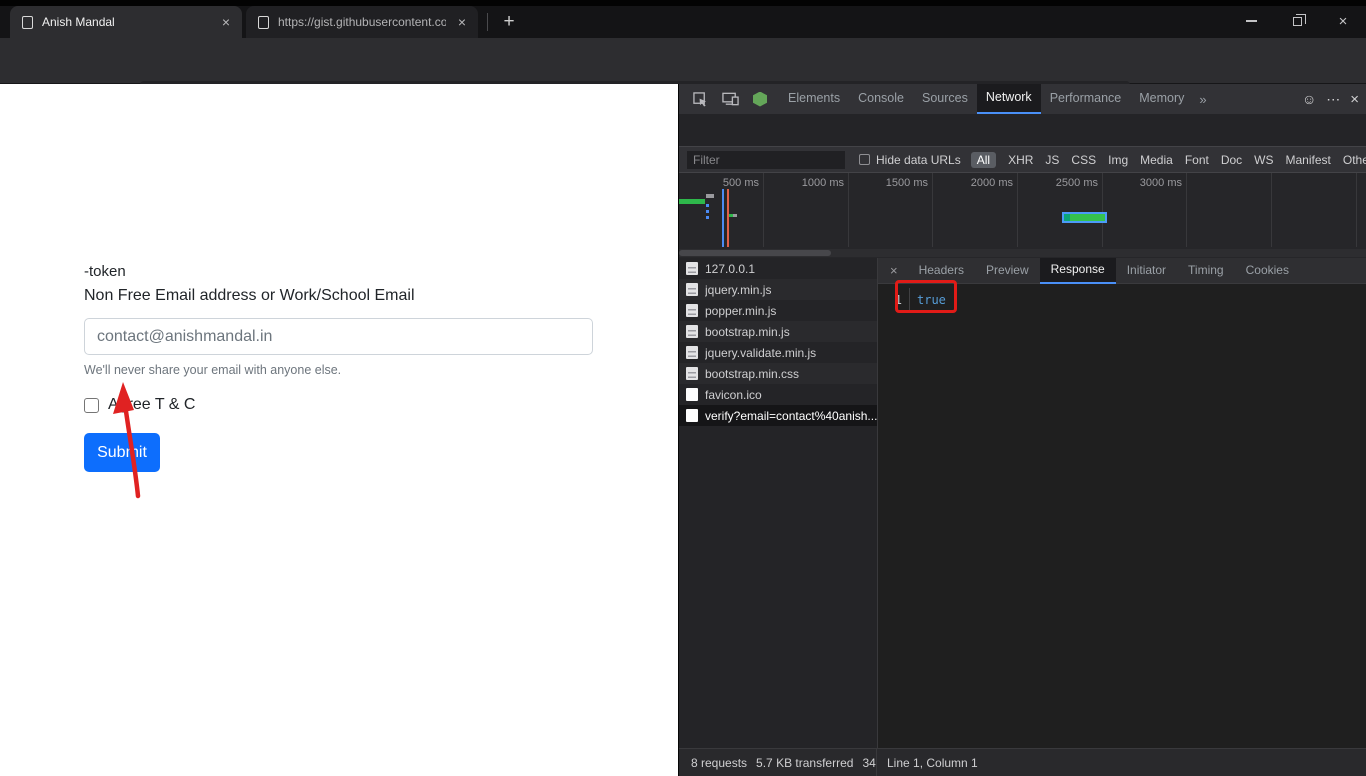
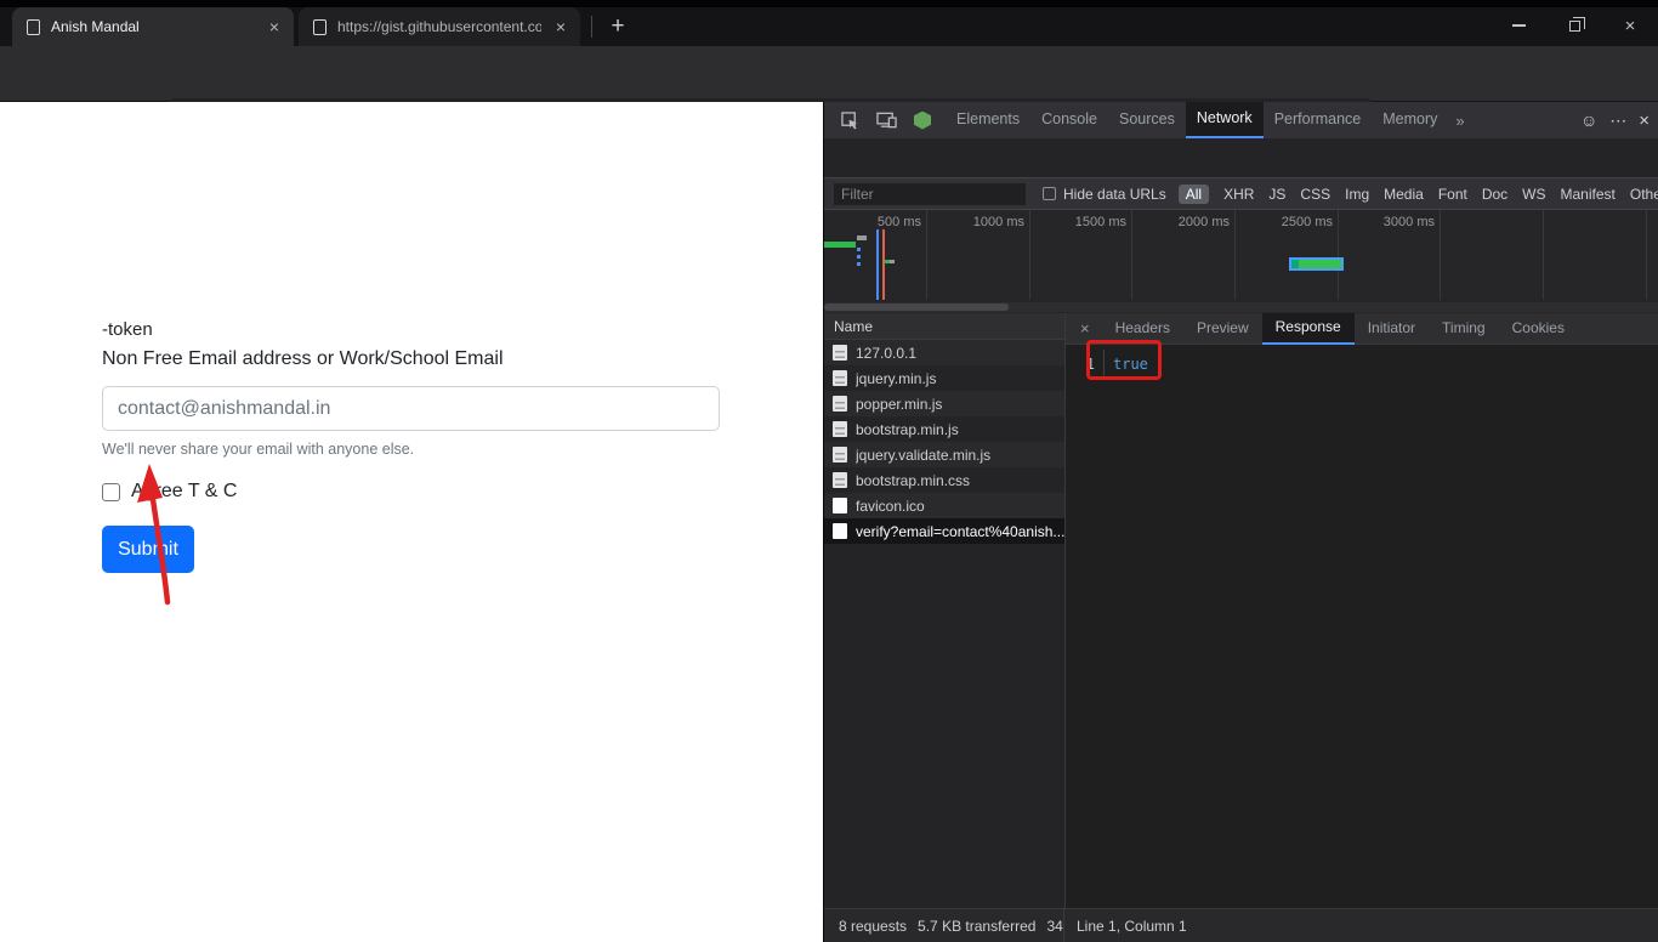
  Anish Mandal
  ×
  https://gist.githubusercontent.co
  ×
  +
  ×
  -token
  Non Free Email address or Work/School Email
  contact@anishmandal.in
  We'll never share your email with anyone else.
  Aee T & C
  Subit
  Elements
  Console
  Sources
  Network
  Performance
  Memory
  »
  ☺
  ⋯
  ×
  Filter
  Hide data URLs
  All
  XHR
  JS
  CSS
  Img
  Media
  Font
  Doc
  WS
  Manifest
  500 ms
  1000 ms
  1500 ms
  2000 ms
  2500 ms
  3000 ms
+ Name
  127.0.0.1
  jquery.min.js
  popper.min.js
  bootstrap.min.js
  jquery.validate.min.js
  bootstrap.min.css
  favicon.ico
  verify?email=contact%40anish...
  ×
  Headers
  Preview
  Response
  Initiator
  Timing
  Cookies
  1
  true
  8 requests
  5.7 KB transferred
  Line 1, Column 1
